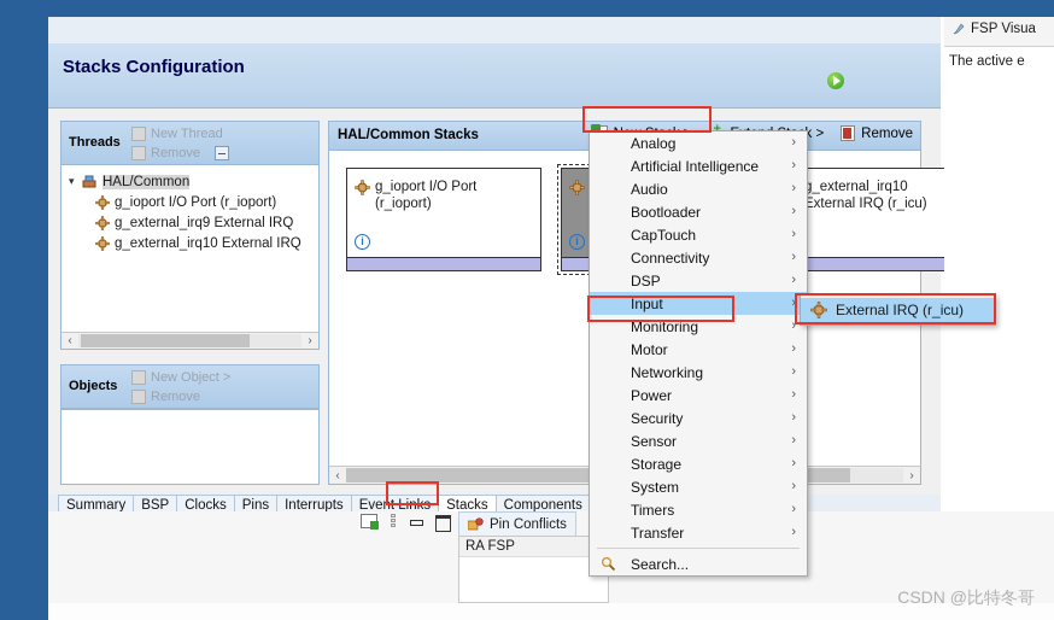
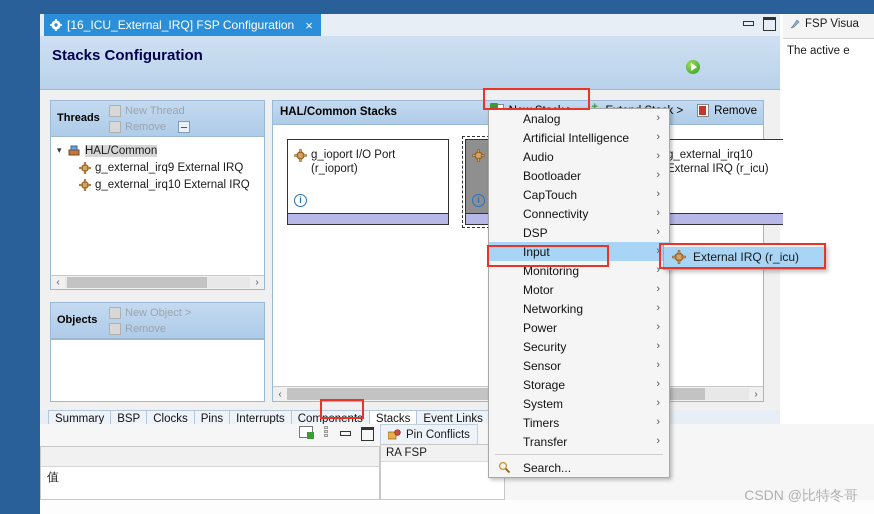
+ [16_ICU_External_IRQ] FSP Configuration
+ ×
  Stacks Configuration
  Threads
  New Thread
  Remove
  ▾
  HAL/Common
- g_ioport I/O Port (r_ioport)
  g_external_irq9 External IRQ
  g_external_irq10 External IRQ
  ‹
  ›
  Objects
  New Object >
  Remove
  HAL/Common Stacks
  +
  Remove
  g_ioport I/O Port
  (r_ioport)
  i
  i
  g_external_irq10
  External IRQ (r_icu)
  ‹
  ›
  Summary
  BSP
  Clocks
  Pins
  Interrupts
- Event Links
+ Components
  Stacks
- Components
+ Event Links
  FSP Visua
  The active e
+ 值
  Pin Conflicts
  RA FSP
  Analog
  ›
  Artificial Intelligence
  ›
  Audio
  ›
  Bootloader
  ›
  CapTouch
  ›
  Connectivity
  ›
  DSP
  ›
  Input
  ›
  Monitoring
  ›
  Motor
  ›
  Networking
  ›
  Power
  ›
  Security
  ›
  Sensor
  ›
  Storage
  ›
  System
  ›
  Timers
  ›
  Transfer
  ›
  Search...
  External IRQ (r_icu)
  CSDN @比特冬哥
